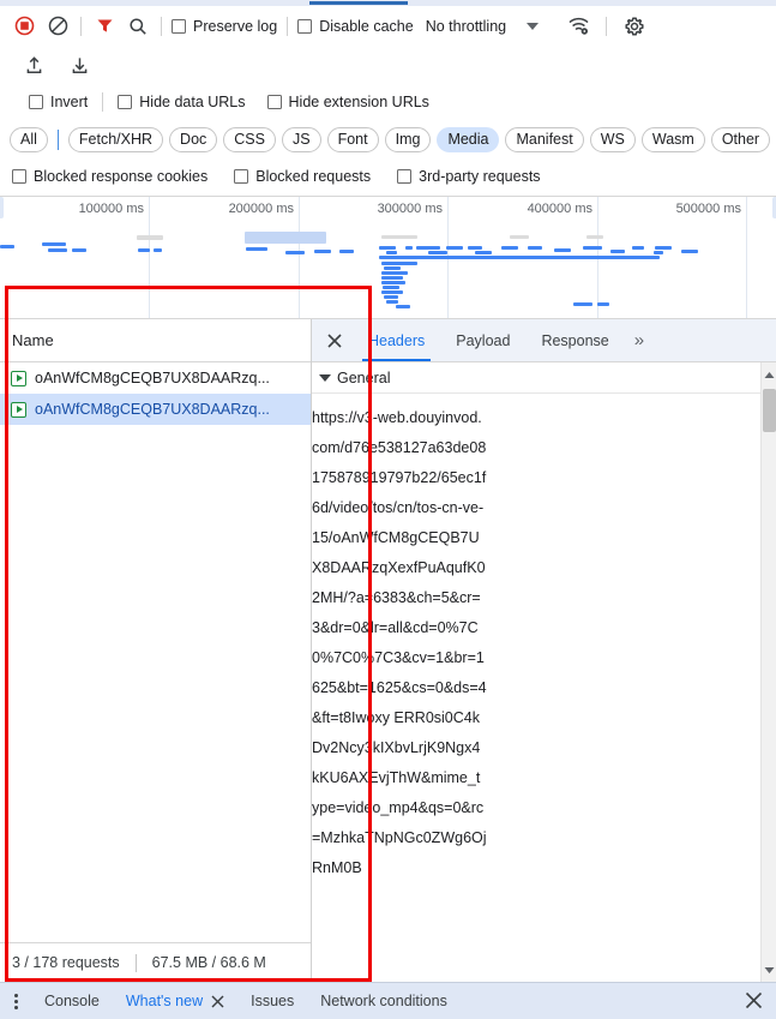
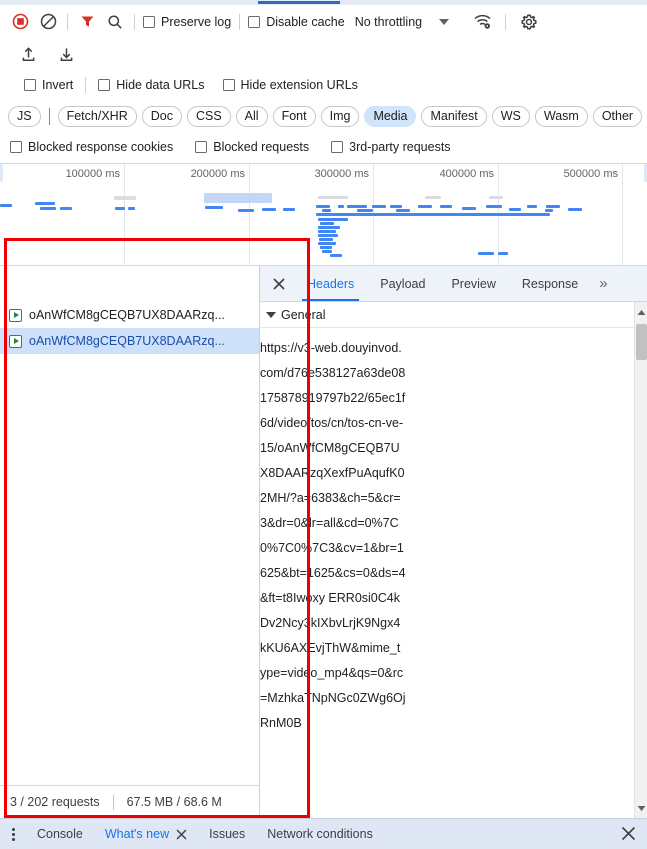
  Preserve log
  Disable cache
  No throttling
  Invert
  Hide data URLs
  Hide extension URLs
- All
+ JS
  Fetch/XHR
  Doc
  CSS
- JS
+ All
  Font
  Img
  Media
  Manifest
  WS
  Wasm
  Other
  Blocked response cookies
  Blocked requests
  3rd-party requests
  100000 ms
  200000 ms
  300000 ms
  400000 ms
  500000 ms
- Name
  oAnWfCM8gCEQB7UX8DAARzq...
  oAnWfCM8gCEQB7UX8DAARzq...
- 3 / 178 requests
+ 3 / 202 requests
  67.5 MB / 68.6 M
  Headers
  Payload
+ Preview
  Response
  »
  General
  https://v3-web.douyinvod.com/d76e538127a63de08175878919797b22/65ec1f6d/video/tos/cn/tos-cn-ve-15/oAnWfCM8gCEQB7UX8DAARzqXexfPuAqufK02MH/?a=6383&ch=5&cr=3&dr=0&lr=all&cd=0%7C0%7C0%7C3&cv=1&br=1625&bt=1625&cs=0&ds=4&ft=t8Iwoxy ERR0si0C4kDv2Ncy3kIXbvLrjK9Ngx4kKU6AXEvjThW&mime_type=video_mp4&qs=0&rc=MzhkaTNpNGc0ZWg6OjRnM0B
  Console
  What's new
  Issues
  Network conditions
